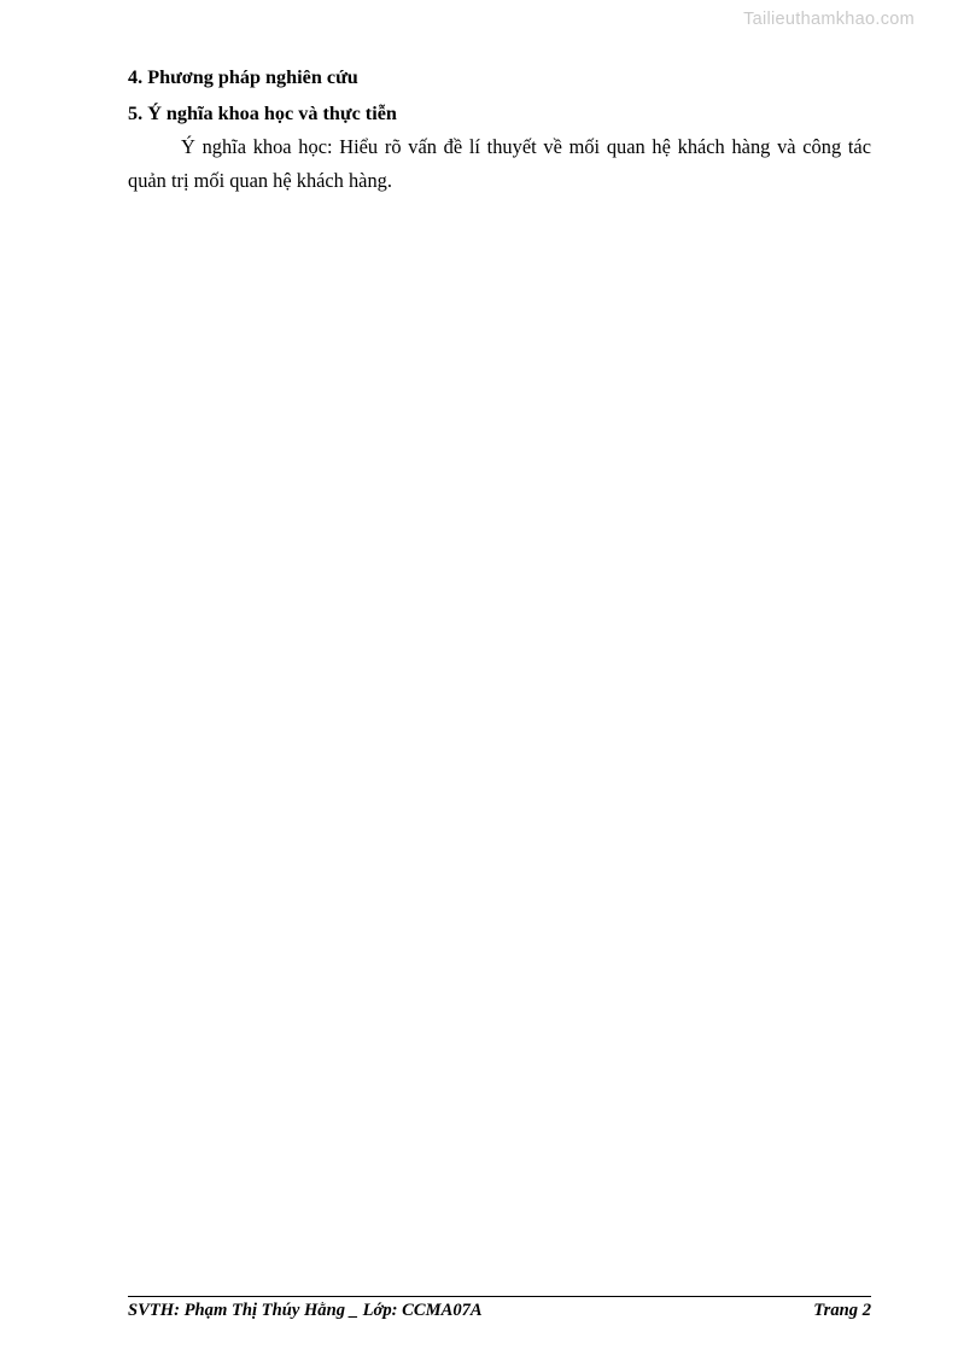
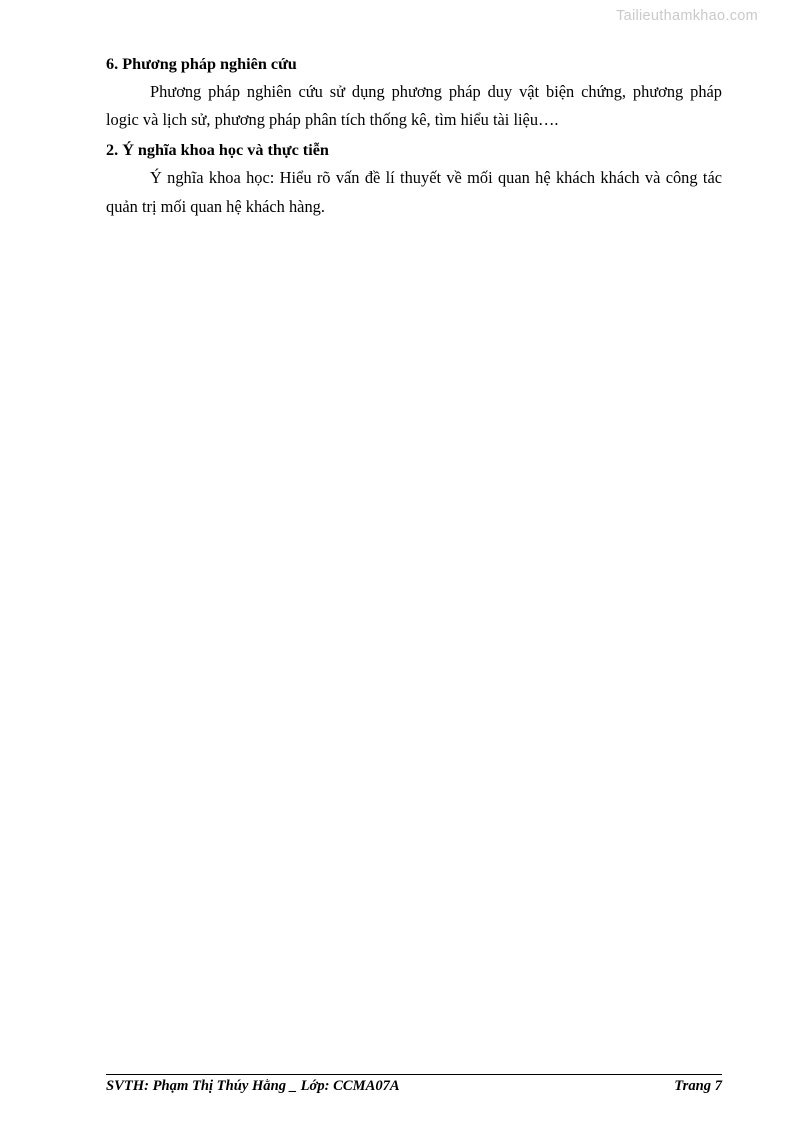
  Tailieuthamkhao.com
- 4. Phương pháp nghiên cứu
+ 6. Phương pháp nghiên cứu
+ Phương pháp nghiên cứu sử dụng phương pháp duy vật biện chứng, phương pháp logic và lịch sử, phương pháp phân tích thống kê, tìm hiểu tài liệu….
- 5. Ý nghĩa khoa học và thực tiễn
+ 2. Ý nghĩa khoa học và thực tiễn
- Ý nghĩa khoa học: Hiểu rõ vấn đề lí thuyết về mối quan hệ khách hàng và công tác quản trị mối quan hệ khách hàng.
+ Ý nghĩa khoa học: Hiểu rõ vấn đề lí thuyết về mối quan hệ khách khách và công tác quản trị mối quan hệ khách hàng.
  SVTH: Phạm Thị Thúy Hằng _ Lớp: CCMA07A
- Trang 2
+ Trang 7
